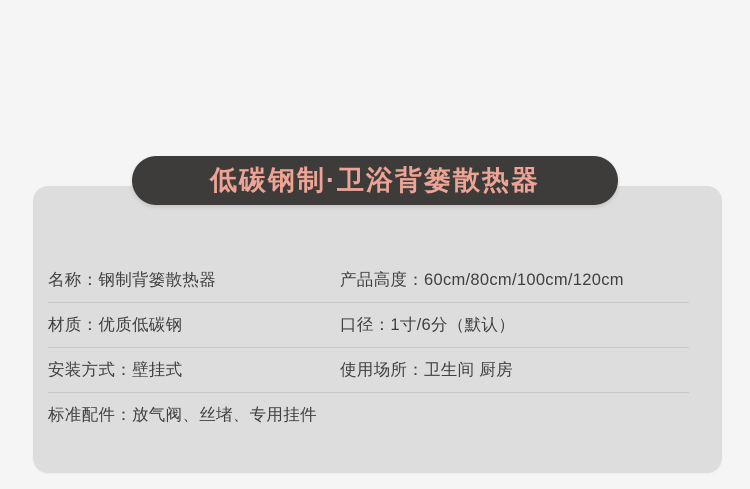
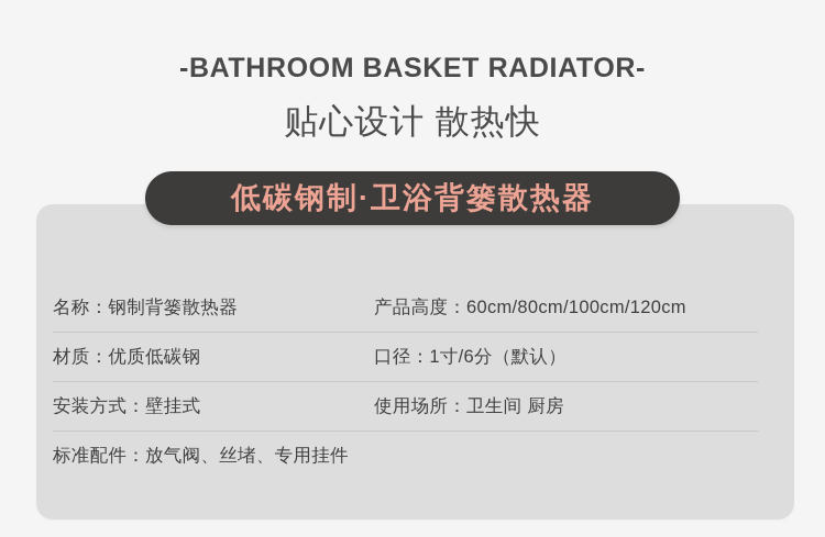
+ -BATHROOM BASKET RADIATOR-
+ 贴心设计 散热快
  低碳钢制·卫浴背篓散热器
  名称：钢制背篓散热器
  产品高度：60cm/80cm/100cm/120cm
  材质：优质低碳钢
  口径：1寸/6分（默认）
  安装方式：壁挂式
  使用场所：卫生间 厨房
  标准配件：放气阀、丝堵、专用挂件
